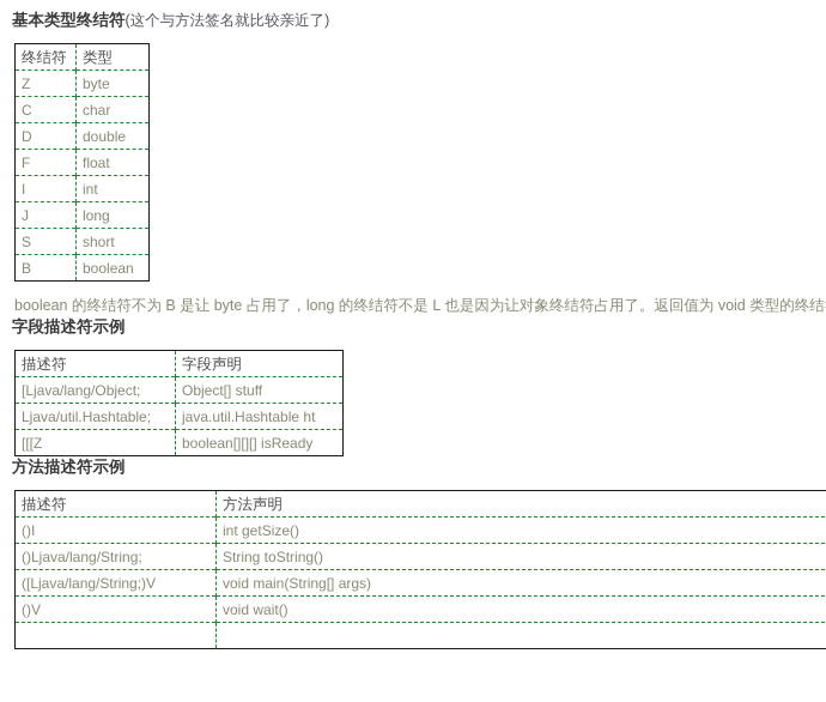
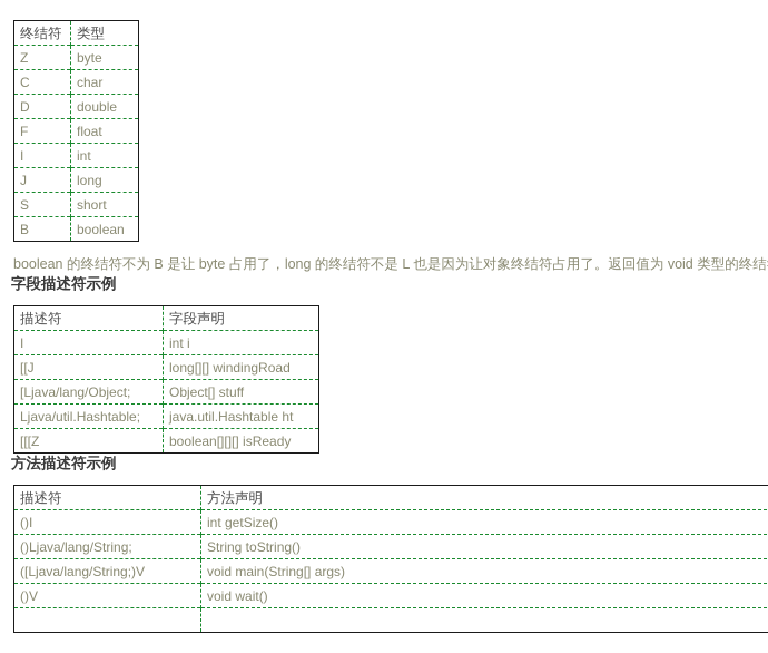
- 基本类型终结符(这个与方法签名就比较亲近了)
  终结符	类型
  Z	byte
  C	char
  D	double
  F	float
  I	int
  J	long
  S	short
  B	boolean
  boolean 的终结符不为 B 是让 byte 占用了，long 的终结符不是 L 也是因为让对象终结符占用了。返回值为 void 类型的终结
  字段描述符示例
  描述符	字段声明
+ I	int i
+ [[J	long[][] windingRoad
  [Ljava/lang/Object;	Object[] stuff
  Ljava/util.Hashtable;	java.util.Hashtable ht
  [[[Z	boolean[][][] isReady
  方法描述符示例
  描述符	方法声明
  ()I	int getSize()
  ()Ljava/lang/String;	String toString()
  ([Ljava/lang/String;)V	void main(String[] args)
  ()V	void wait()
